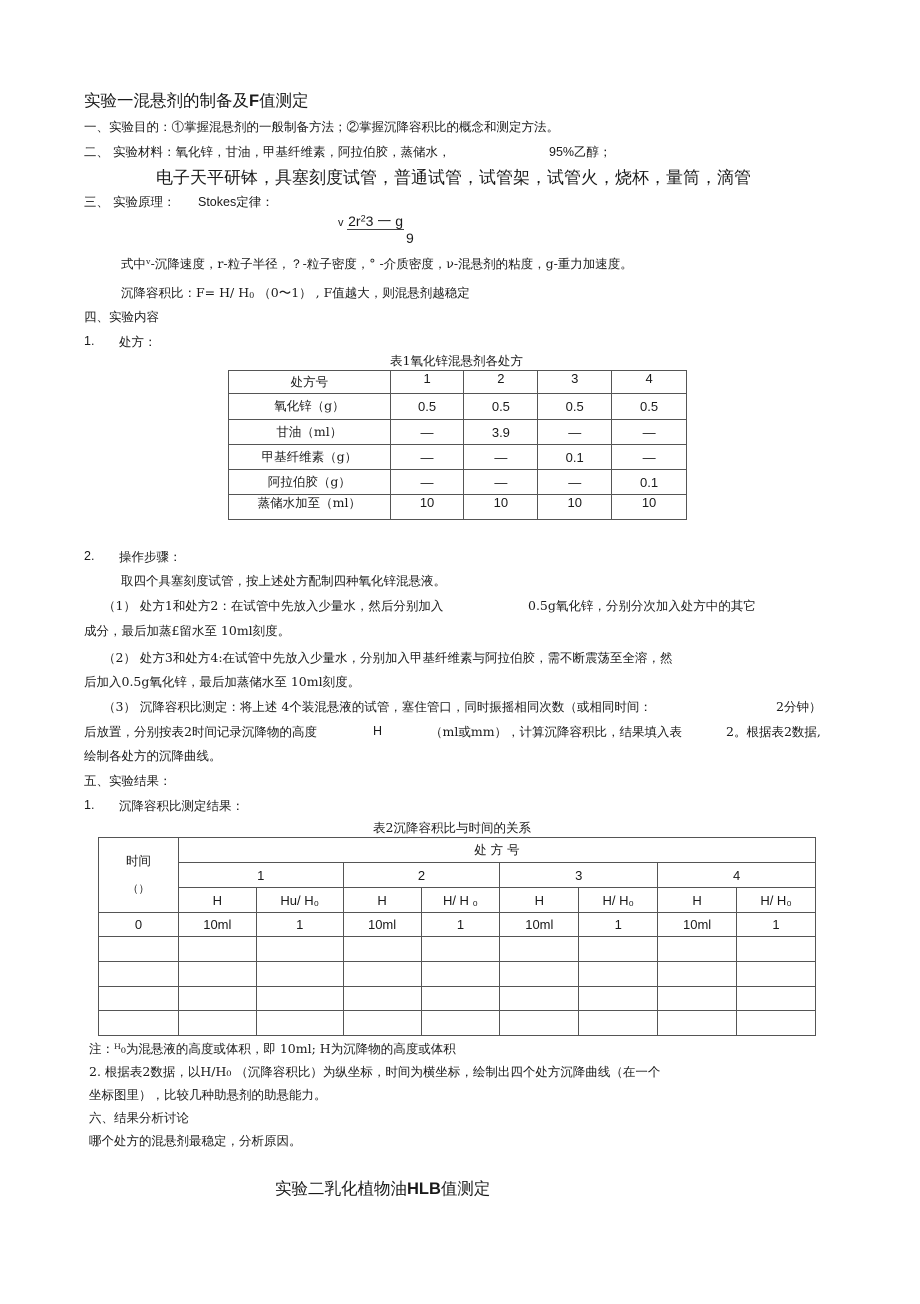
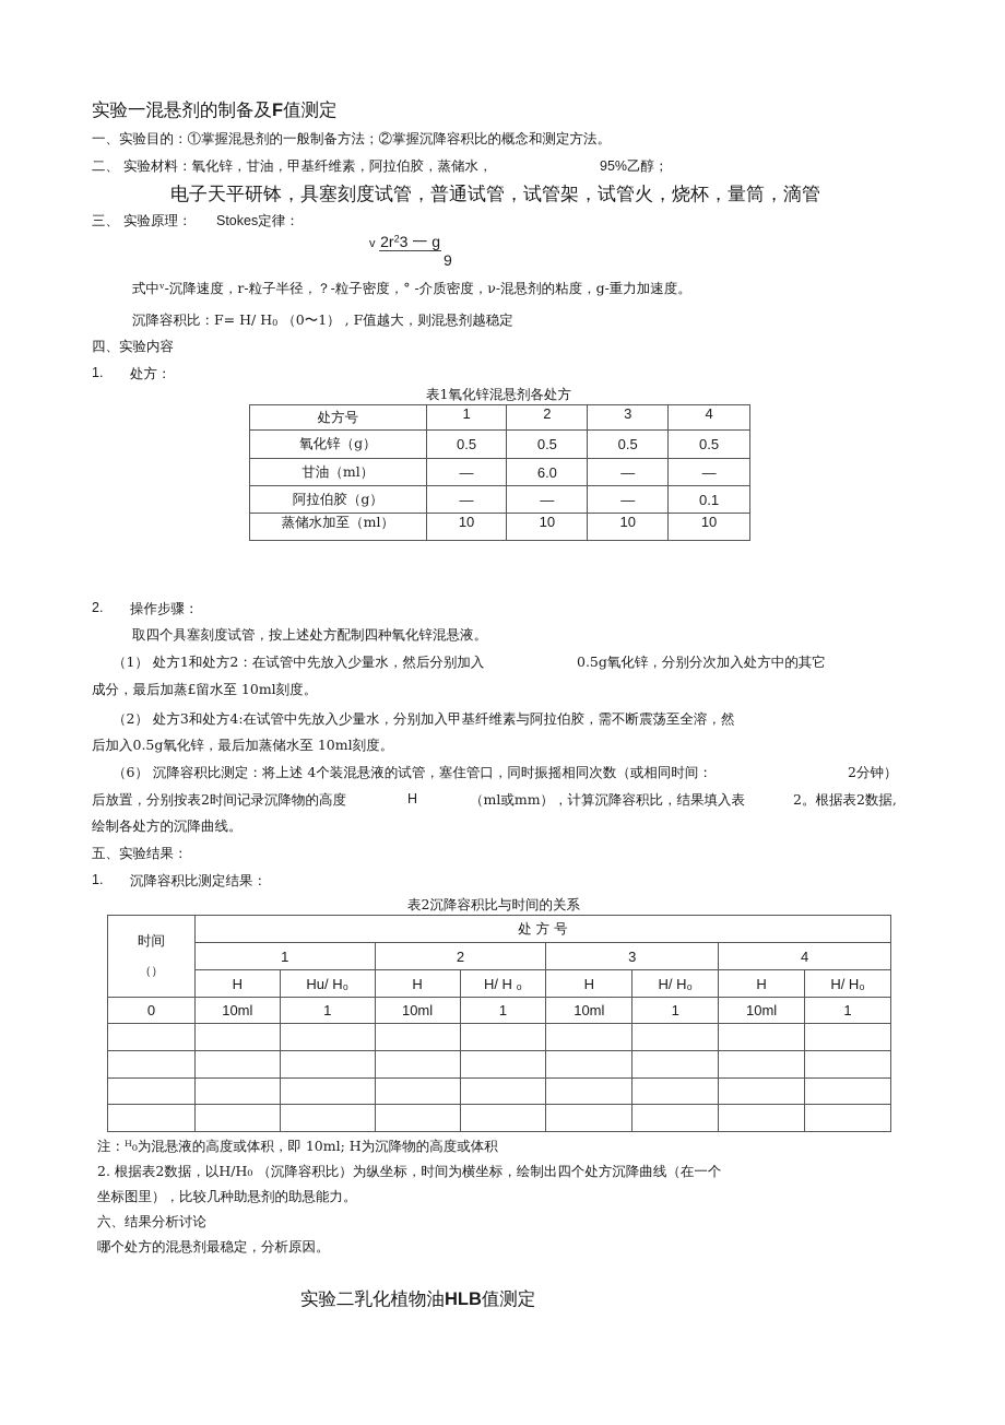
  实验一混悬剂的制备及F值测定
  一、实验目的：①掌握混悬剂的一般制备方法；②掌握沉降容积比的概念和测定方法。
  二、 实验材料：氧化锌，甘油，甲基纤维素，阿拉伯胶，蒸储水，
  95%乙醇；
  电子天平研钵，具塞刻度试管，普通试管，试管架，试管火，烧杯，量筒，滴管
  三、 实验原理：
  Stokes定律：
  v 2r23 一 g
  9
  式中ᵛ-沉降速度，r-粒子半径，？-粒子密度，° -介质密度，ν-混悬剂的粘度，g-重力加速度。
  沉降容积比：F= H/ H0 （0〜1） , F值越大，则混悬剂越稳定
  四、实验内容
  1.
  处方：
  表1氧化锌混悬剂各处方
  处方号	1	2	3	4
  氧化锌（g）	0.5	0.5	0.5	0.5
- 甘油（ml）	—	3.9	—	—
+ 甘油（ml）	—	6.0	—	—
- 甲基纤维素（g）	—	—	0.1	—
  阿拉伯胶（g）	—	—	—	0.1
  蒸储水加至（ml）	10	10	10	10
  2.
  操作步骤：
  取四个具塞刻度试管，按上述处方配制四种氧化锌混悬液。
  （1） 处方1和处方2：在试管中先放入少量水，然后分别加入
  0.5g氧化锌，分别分次加入处方中的其它
  成分，最后加蒸£留水至 10ml刻度。
  （2） 处方3和处方4:在试管中先放入少量水，分别加入甲基纤维素与阿拉伯胶，需不断震荡至全溶，然
  后加入0.5g氧化锌，最后加蒸储水至 10ml刻度。
- （3） 沉降容积比测定：将上述 4个装混悬液的试管，塞住管口，同时振摇相同次数（或相同时间：
+ （6） 沉降容积比测定：将上述 4个装混悬液的试管，塞住管口，同时振摇相同次数（或相同时间：
  2分钟）
  后放置，分别按表2时间记录沉降物的高度
  H
  （ml或mm），计算沉降容积比，结果填入表
  2。根据表2数据,
  绘制各处方的沉降曲线。
  五、实验结果：
  1.
  沉降容积比测定结果：
  表2沉降容积比与时间的关系
  时间 （）	处 方 号
  1	2	3	4
  H	Hu/ H₀	H	H/ H ₀	H	H/ H₀	H	H/ H₀
  0	10ml	1	10ml	1	10ml	1	10ml	1
  注：ᴴ₀为混悬液的高度或体积，即 10ml; H为沉降物的高度或体积
  2. 根据表2数据，以H/H₀ （沉降容积比）为纵坐标，时间为横坐标，绘制出四个处方沉降曲线（在一个
  坐标图里），比较几种助悬剂的助悬能力。
  六、结果分析讨论
  哪个处方的混悬剂最稳定，分析原因。
  实验二乳化植物油HLB值测定
